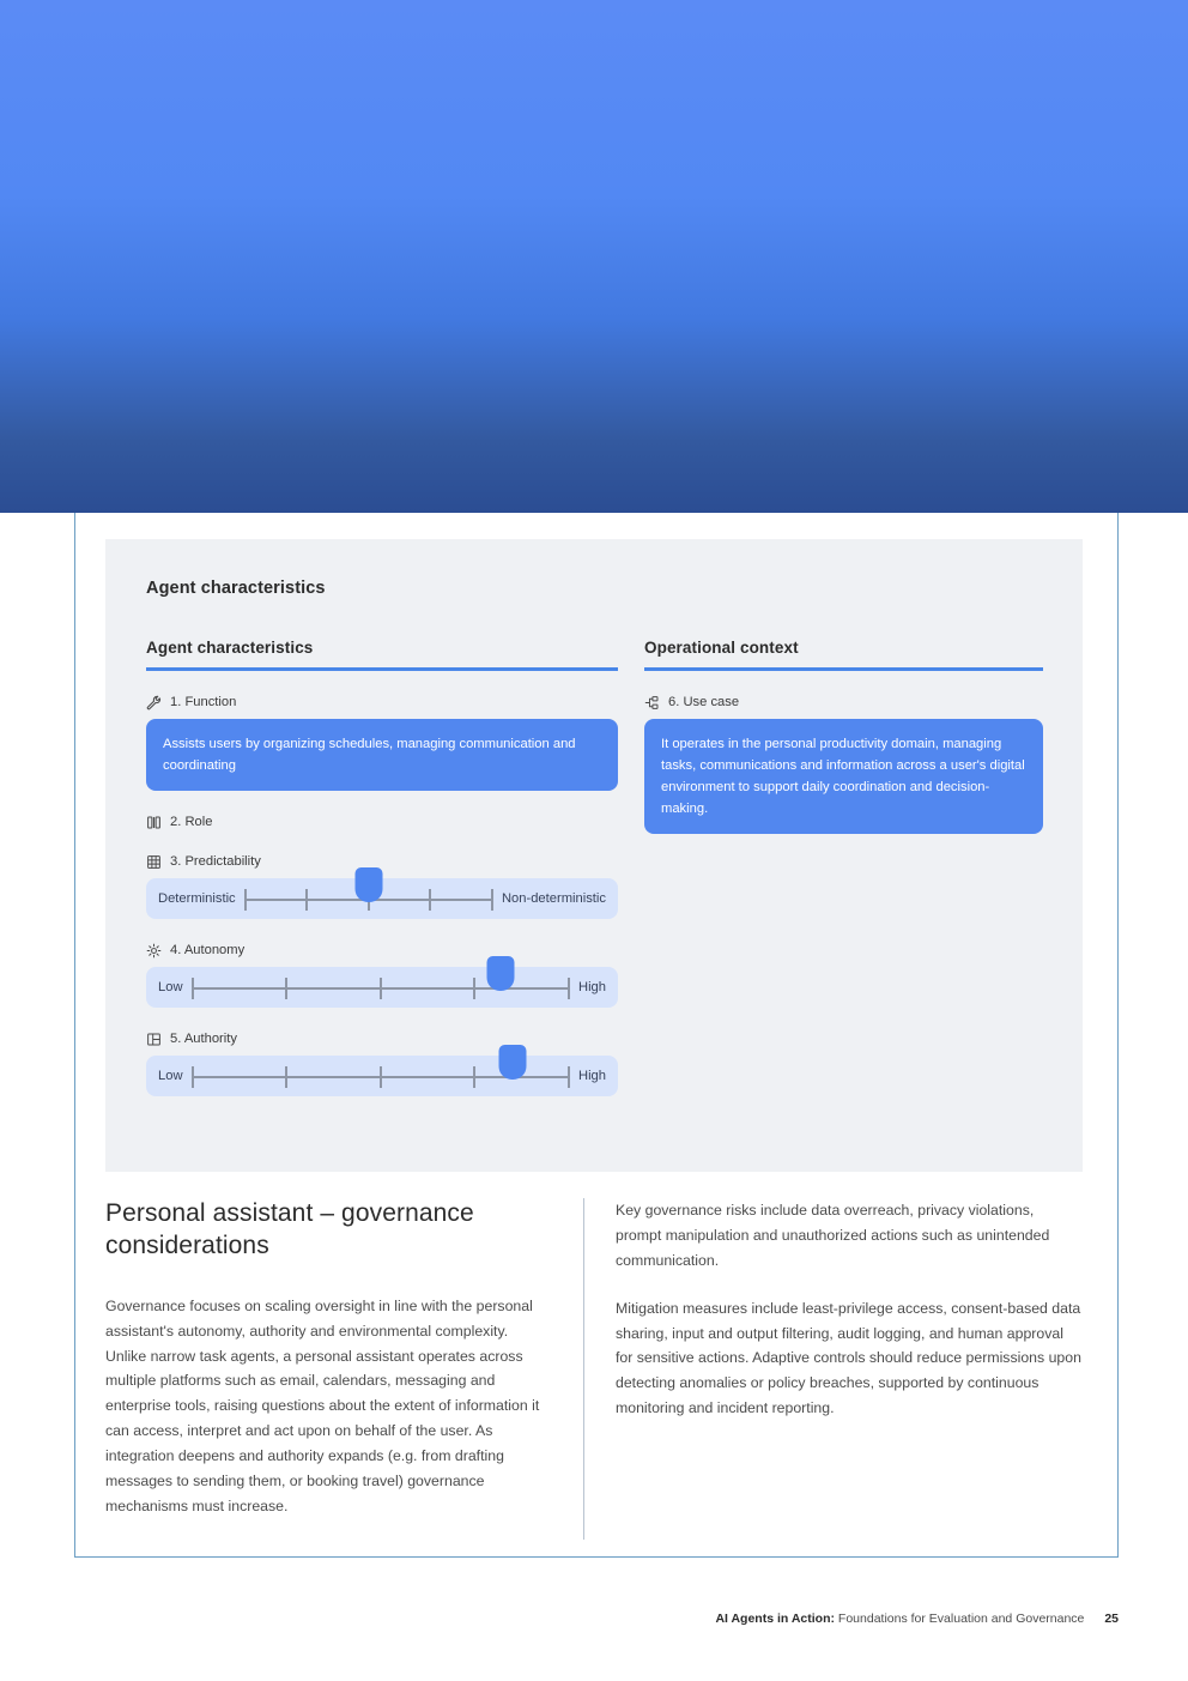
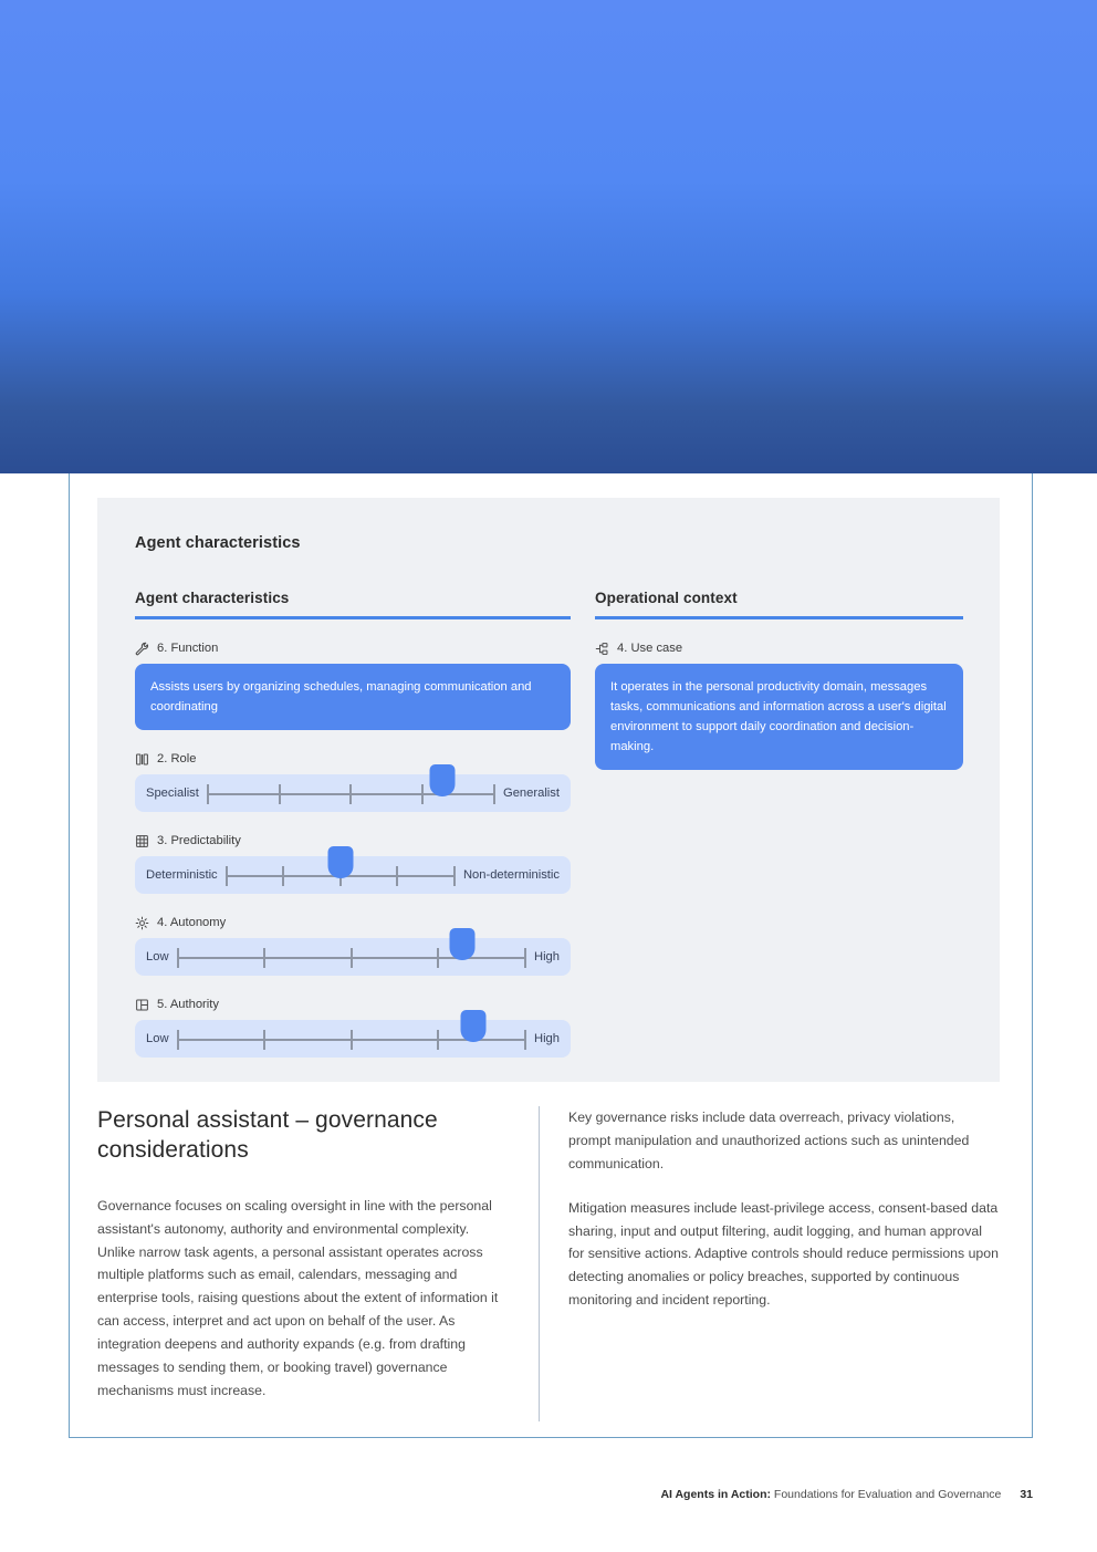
  Agent characteristics
  Agent characteristics
- 1. Function
+ 6. Function
  Assists users by organizing schedules, managing communication and coordinating
  2. Role
+ Specialist
+ Generalist
  3. Predictability
  Deterministic
  Non-deterministic
  4. Autonomy
  Low
  High
  5. Authority
  Low
  High
  Operational context
- 6. Use case
+ 4. Use case
- It operates in the personal productivity domain, managing tasks, communications and information across a user's digital environment to support daily coordination and decision-making.
+ It operates in the personal productivity domain, messages tasks, communications and information across a user's digital environment to support daily coordination and decision-making.
  Personal assistant – governance considerations
  Governance focuses on scaling oversight in line with the personal assistant's autonomy, authority and environmental complexity. Unlike narrow task agents, a personal assistant operates across multiple platforms such as email, calendars, messaging and enterprise tools, raising questions about the extent of information it can access, interpret and act upon on behalf of the user. As integration deepens and authority expands (e.g. from drafting messages to sending them, or booking travel) governance mechanisms must increase.
  Key governance risks include data overreach, privacy violations, prompt manipulation and unauthorized actions such as unintended communication.
  Mitigation measures include least-privilege access, consent-based data sharing, input and output filtering, audit logging, and human approval for sensitive actions. Adaptive controls should reduce permissions upon detecting anomalies or policy breaches, supported by continuous monitoring and incident reporting.
- AI Agents in Action: Foundations for Evaluation and Governance 25
+ AI Agents in Action: Foundations for Evaluation and Governance 31
